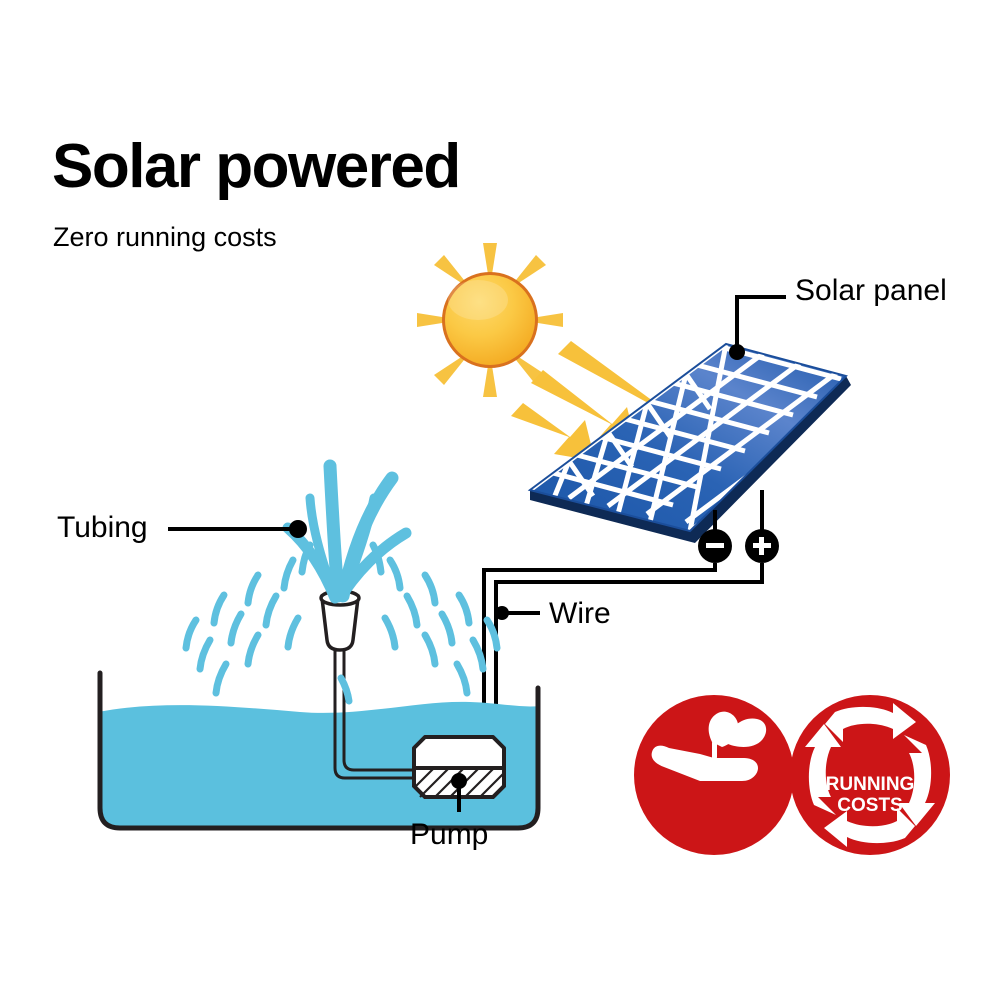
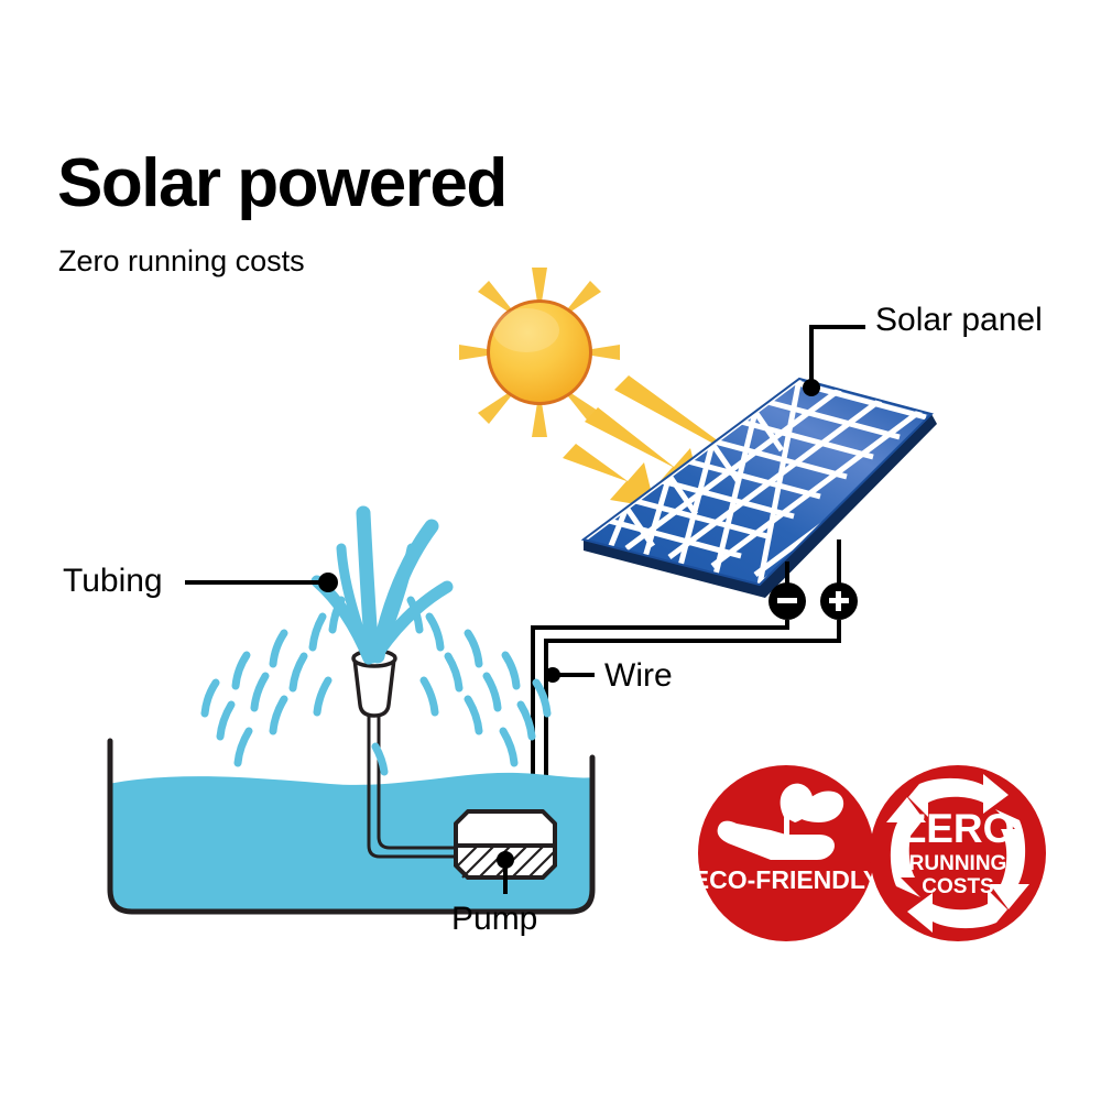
  Solar powered
  Zero running costs
+ ECO-FRIENDLY
+ ZERO
  RUNNING
  COSTS
  Solar panel
  Tubing
  Wire
  Pump
